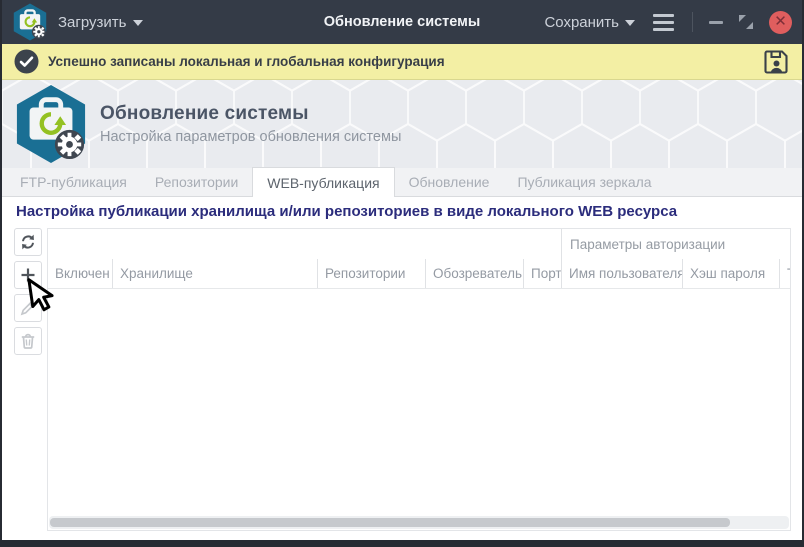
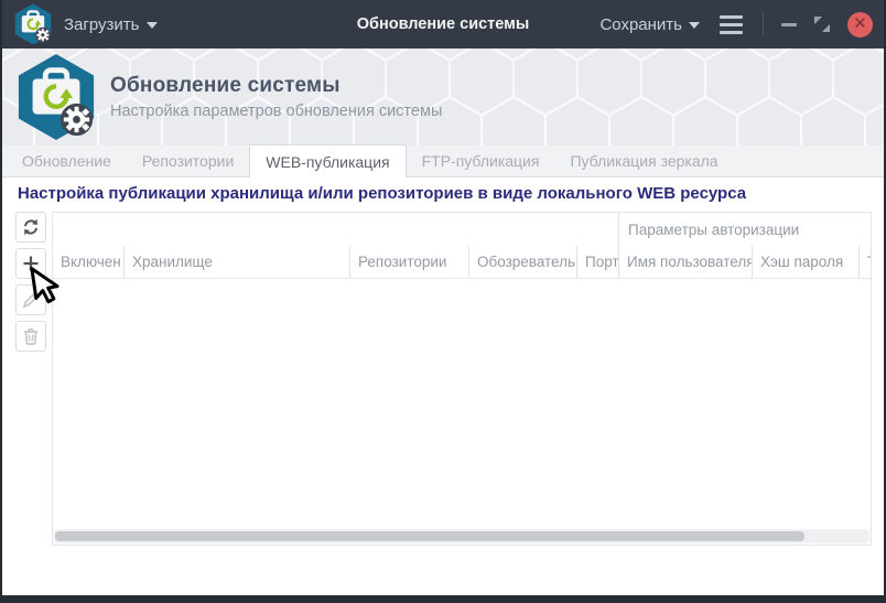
  Загрузить
  Обновление системы
  Сохранить
  ✕
- Успешно записаны локальная и глобальная конфигурация
  Обновление системы
  Настройка параметров обновления системы
- FTP-публикация
+ Обновление
  Репозитории
  WEB-публикация
- Обновление
+ FTP-публикация
  Публикация зеркала
  Настройка публикации хранилища и/или репозиториев в виде локального WEB ресурса
  Параметры авторизации
  Включен
  Хранилище
  Репозитории
  Обозреватель
  Порт
  Имя пользователя
  Хэш пароля
